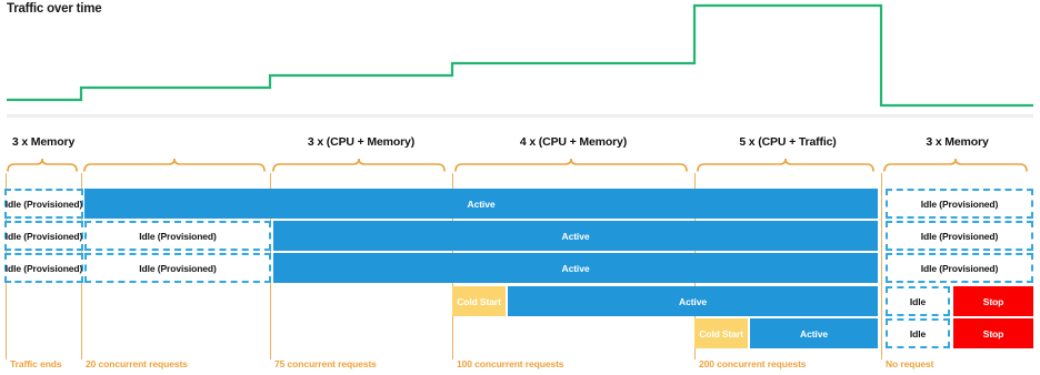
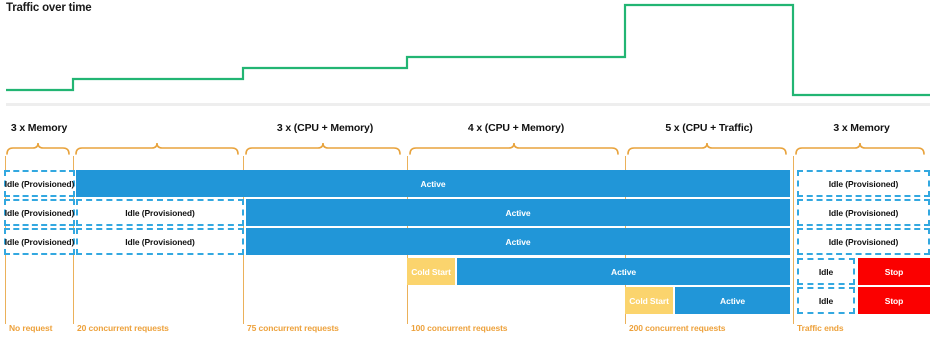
  Traffic over time
  3 x Memory
  3 x (CPU + Memory)
  4 x (CPU + Memory)
  5 x (CPU + Traffic)
  3 x Memory
  Idle (Provisioned)
  Active
  Idle (Provisioned)
  Idle (Provisioned)
  Idle (Provisioned)
  Active
  Idle (Provisioned)
  Idle (Provisioned)
  Idle (Provisioned)
  Active
  Idle (Provisioned)
  Cold Start
  Active
  Idle
  Stop
  Cold Start
  Active
  Idle
  Stop
- Traffic ends
+ No request
  20 concurrent requests
  75 concurrent requests
  100 concurrent requests
  200 concurrent requests
- No request
+ Traffic ends
